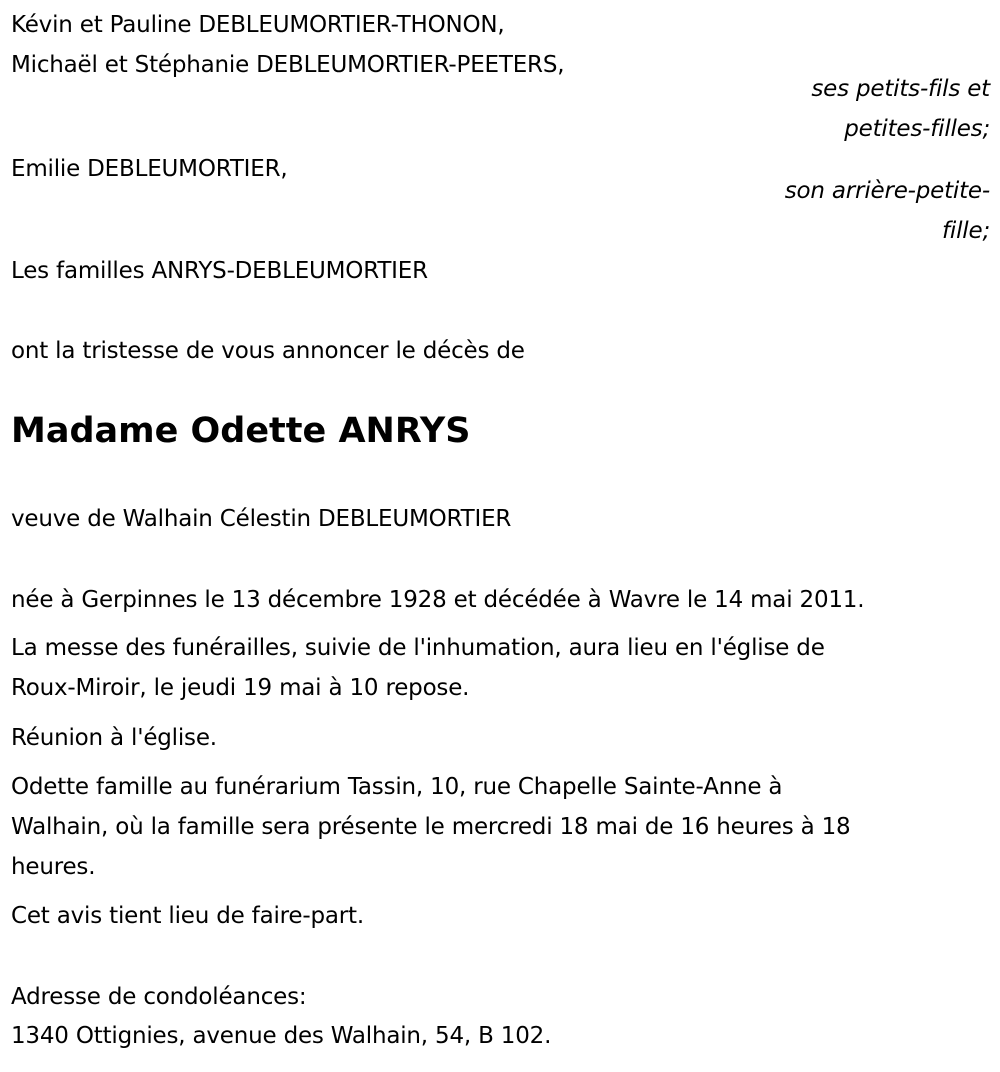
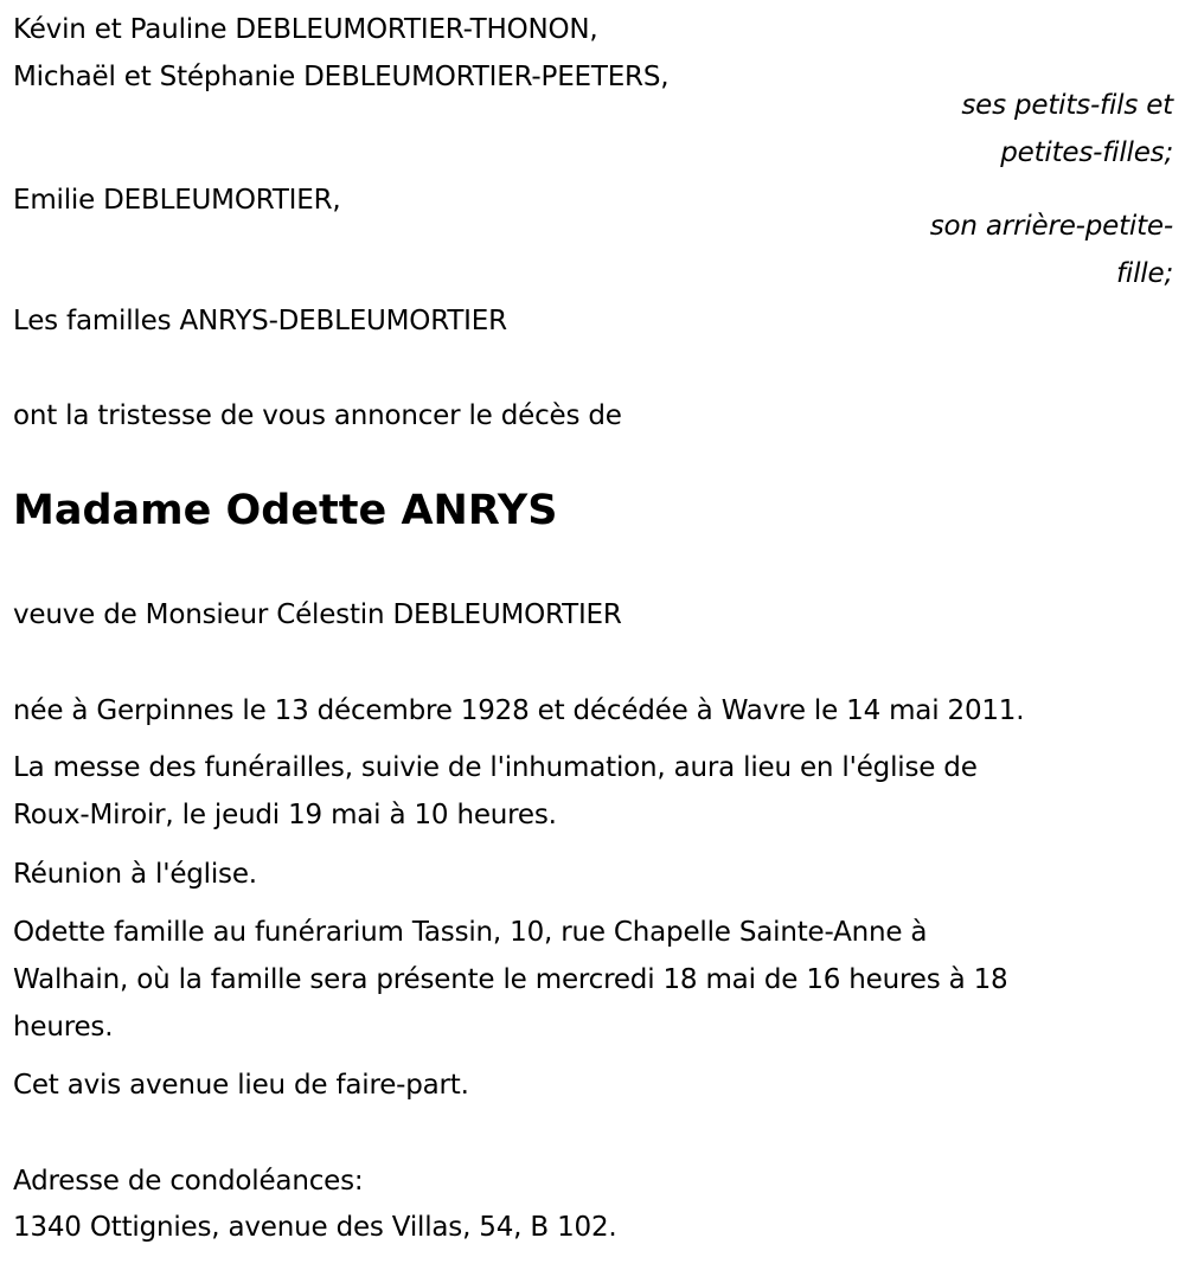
  Kévin et Pauline DEBLEUMORTIER-THONON,
  Michaël et Stéphanie DEBLEUMORTIER-PEETERS,
  ses petits-fils et
  petites-filles;
  Emilie DEBLEUMORTIER,
  son arrière-petite-
  fille;
  Les familles ANRYS-DEBLEUMORTIER
  ont la tristesse de vous annoncer le décès de
  Madame Odette ANRYS
- veuve de Walhain Célestin DEBLEUMORTIER
+ veuve de Monsieur Célestin DEBLEUMORTIER
  née à Gerpinnes le 13 décembre 1928 et décédée à Wavre le 14 mai 2011.
  La messe des funérailles, suivie de l'inhumation, aura lieu en l'église de
- Roux-Miroir, le jeudi 19 mai à 10 repose.
+ Roux-Miroir, le jeudi 19 mai à 10 heures.
  Réunion à l'église.
  Odette famille au funérarium Tassin, 10, rue Chapelle Sainte-Anne à
  Walhain, où la famille sera présente le mercredi 18 mai de 16 heures à 18
  heures.
- Cet avis tient lieu de faire-part.
+ Cet avis avenue lieu de faire-part.
  Adresse de condoléances:
- 1340 Ottignies, avenue des Walhain, 54, B 102.
+ 1340 Ottignies, avenue des Villas, 54, B 102.
